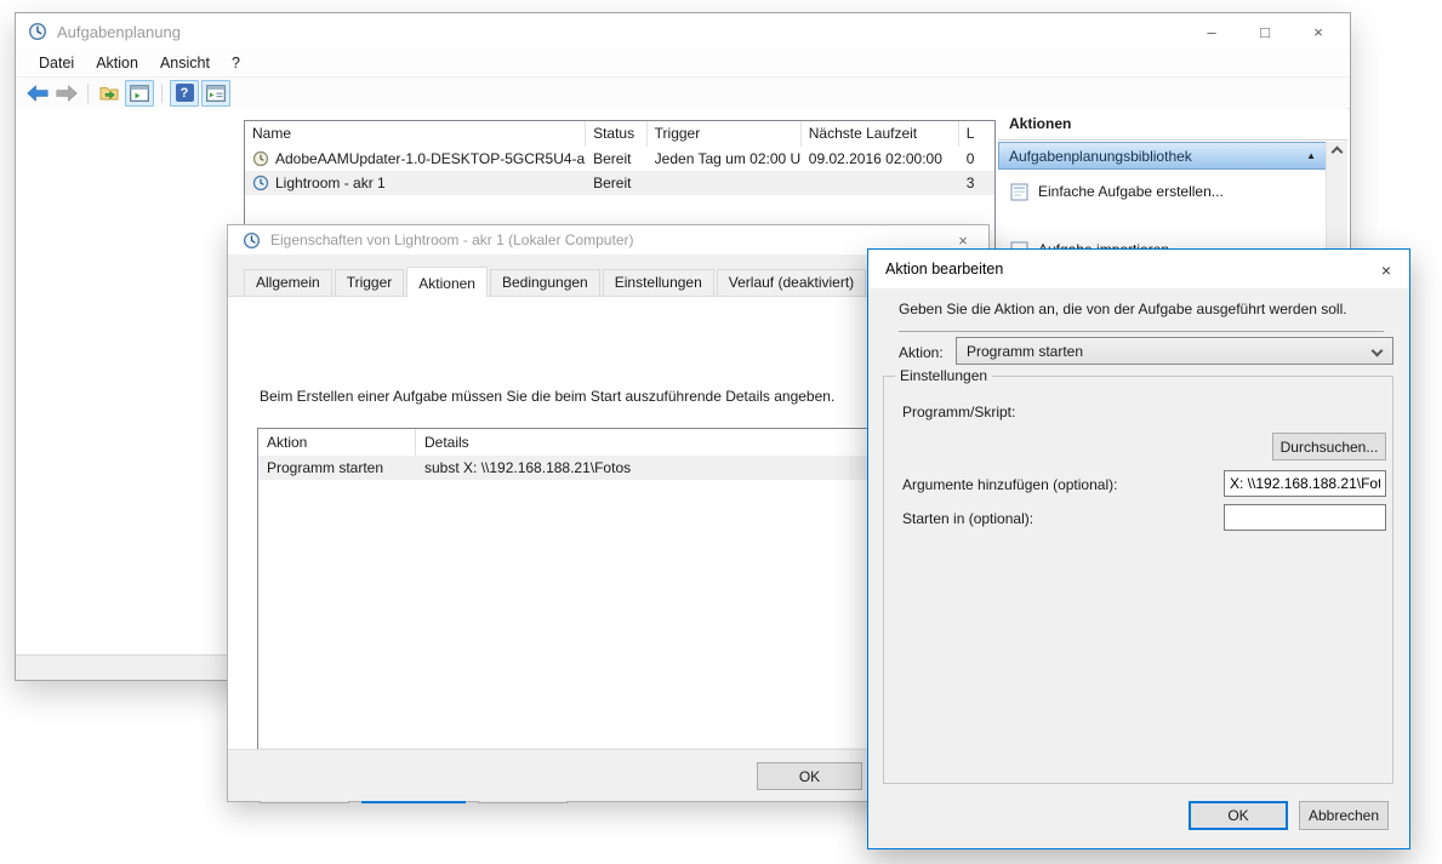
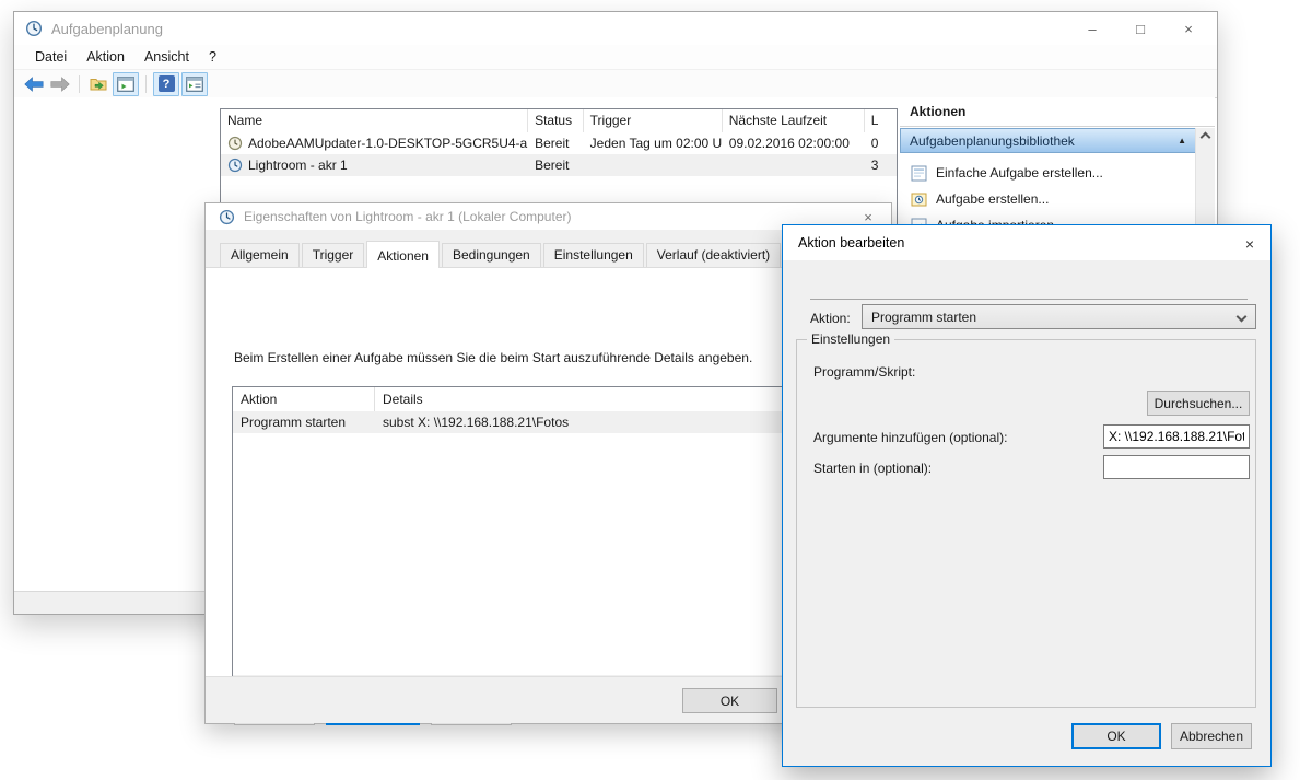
  Aufgabenplanung
  –
  □
  ×
  Datei
  Aktion
  Ansicht
  ?
  ?
  Name
  Status
  Trigger
  Nächste Laufzeit
  L
  AdobeAAMUpdater-1.0-DESKTOP-5GCR5U4-a
  Bereit
  Jeden Tag um 02:00 U
  09.02.2016 02:00:00
  0
  Lightroom - akr 1
  Bereit
  3
  Aktionen
  Aufgabenplanungsbibliothek
  ▲
  Einfache Aufgabe erstellen...
+ Aufgabe erstellen...
  Eigenschaften von Lightroom - akr 1 (Lokaler Computer)
  ×
  Allgemein
  Trigger
  Aktionen
  Bedingungen
  Einstellungen
  Verlauf (deaktiviert)
  Beim Erstellen einer Aufgabe müssen Sie die beim Start auszuführende Details angeben.
  Aktion
  Details
  Programm starten
  subst X: \\192.168.188.21\Fotos
  OK
  Aktion bearbeiten
  ×
- Geben Sie die Aktion an, die von der Aufgabe ausgeführt werden soll.
  Aktion:
  Programm starten
  Einstellungen
  Programm/Skript:
  Durchsuchen...
  Argumente hinzufügen (optional):
  X: \\192.168.188.21\Fot
  Starten in (optional):
  OK
  Abbrechen
